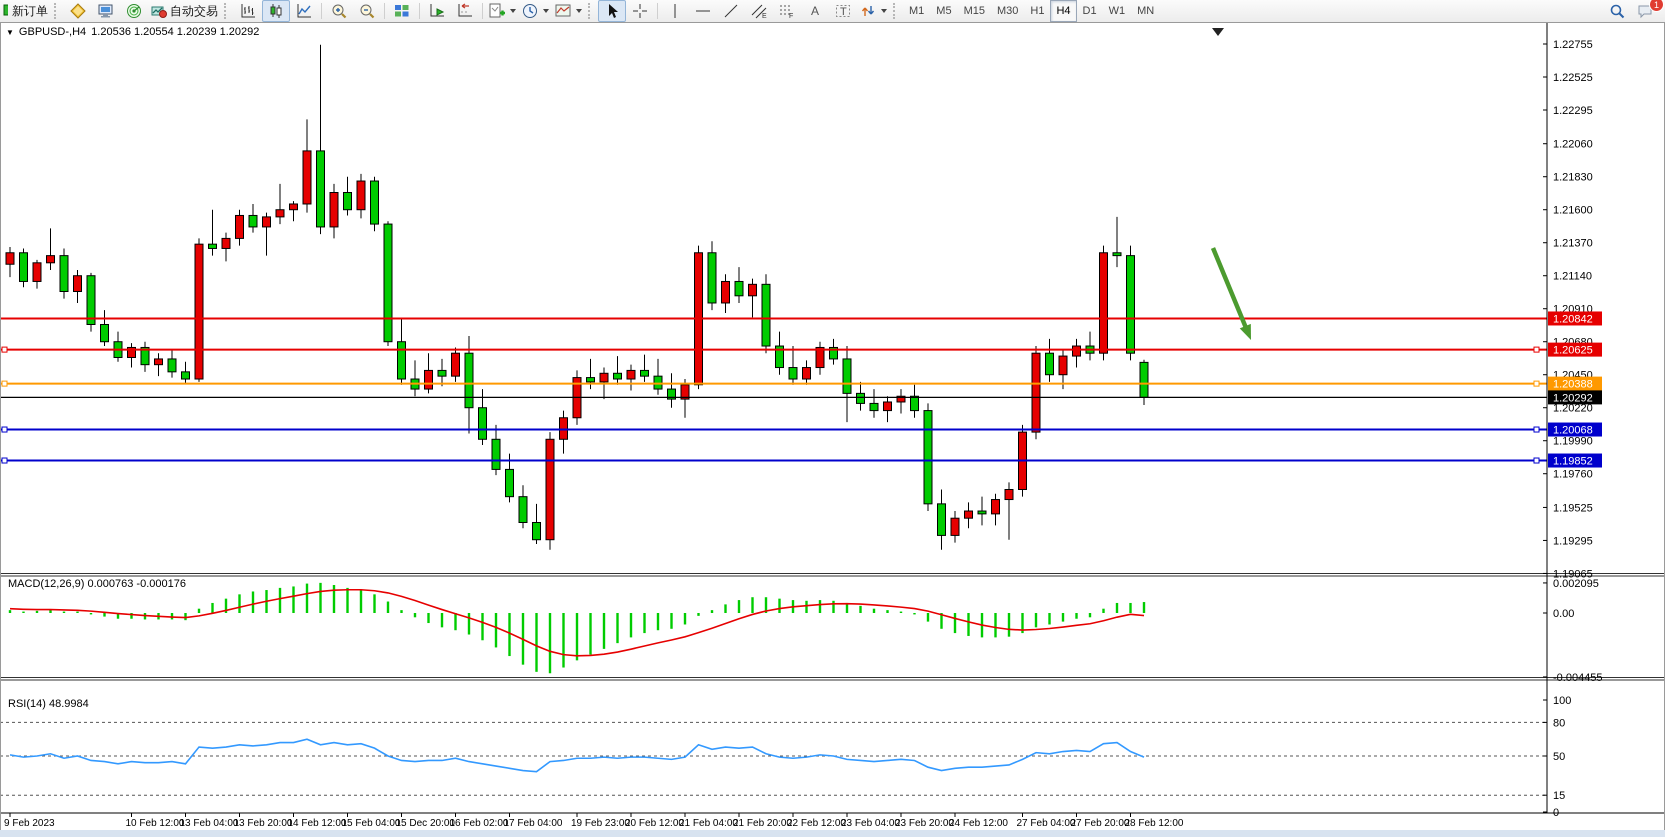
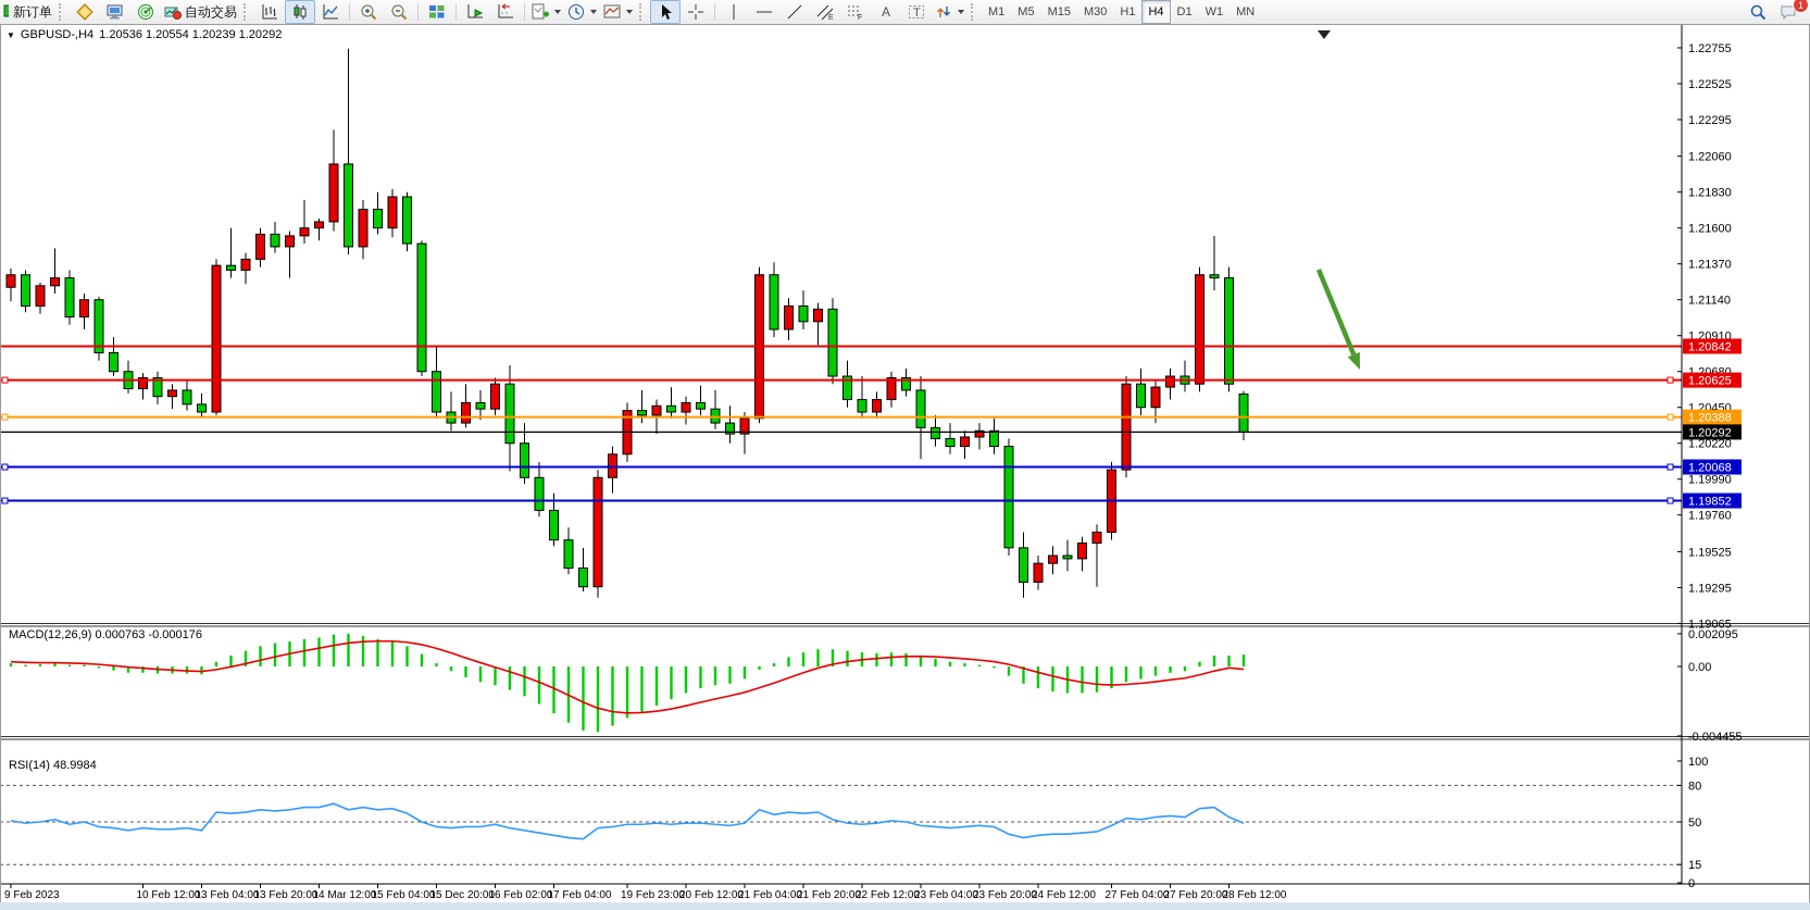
  新订单
  自动交易
  A
  T
  M1
  M5
  M15
  M30
  H1
  H4
  D1
  W1
  MN
  1
  1.22755
  1.22525
  1.22295
  1.22060
  1.21830
  1.21600
  1.21370
  1.21140
  1.20910
  1.20450
  1.20220
  1.19990
  1.19760
  1.19525
  1.19295
  1.19065
  1.20842
  1.20625
  1.20388
  1.20292
  1.20068
  1.19852
  0.002095
  0.00
  -0.004455
  100
  80
  50
  15
  0
  9 Feb 2023
  10 Feb 12:00
  13 Feb 04:00
  13 Feb 20:00
- 14 Feb 12:00
+ 14 Mar 12:00
  15 Feb 04:00
  15 Dec 20:00
  16 Feb 02:00
  17 Feb 04:00
  19 Feb 23:00
  20 Feb 12:00
  21 Feb 04:00
  21 Feb 20:00
  22 Feb 12:00
  23 Feb 04:00
  23 Feb 20:00
  24 Feb 12:00
  27 Feb 04:00
  27 Feb 20:00
  28 Feb 12:00
  ▼
  GBPUSD-,H4
  1.20536 1.20554 1.20239 1.20292
  MACD(12,26,9) 0.000763 -0.000176
  RSI(14) 48.9984
